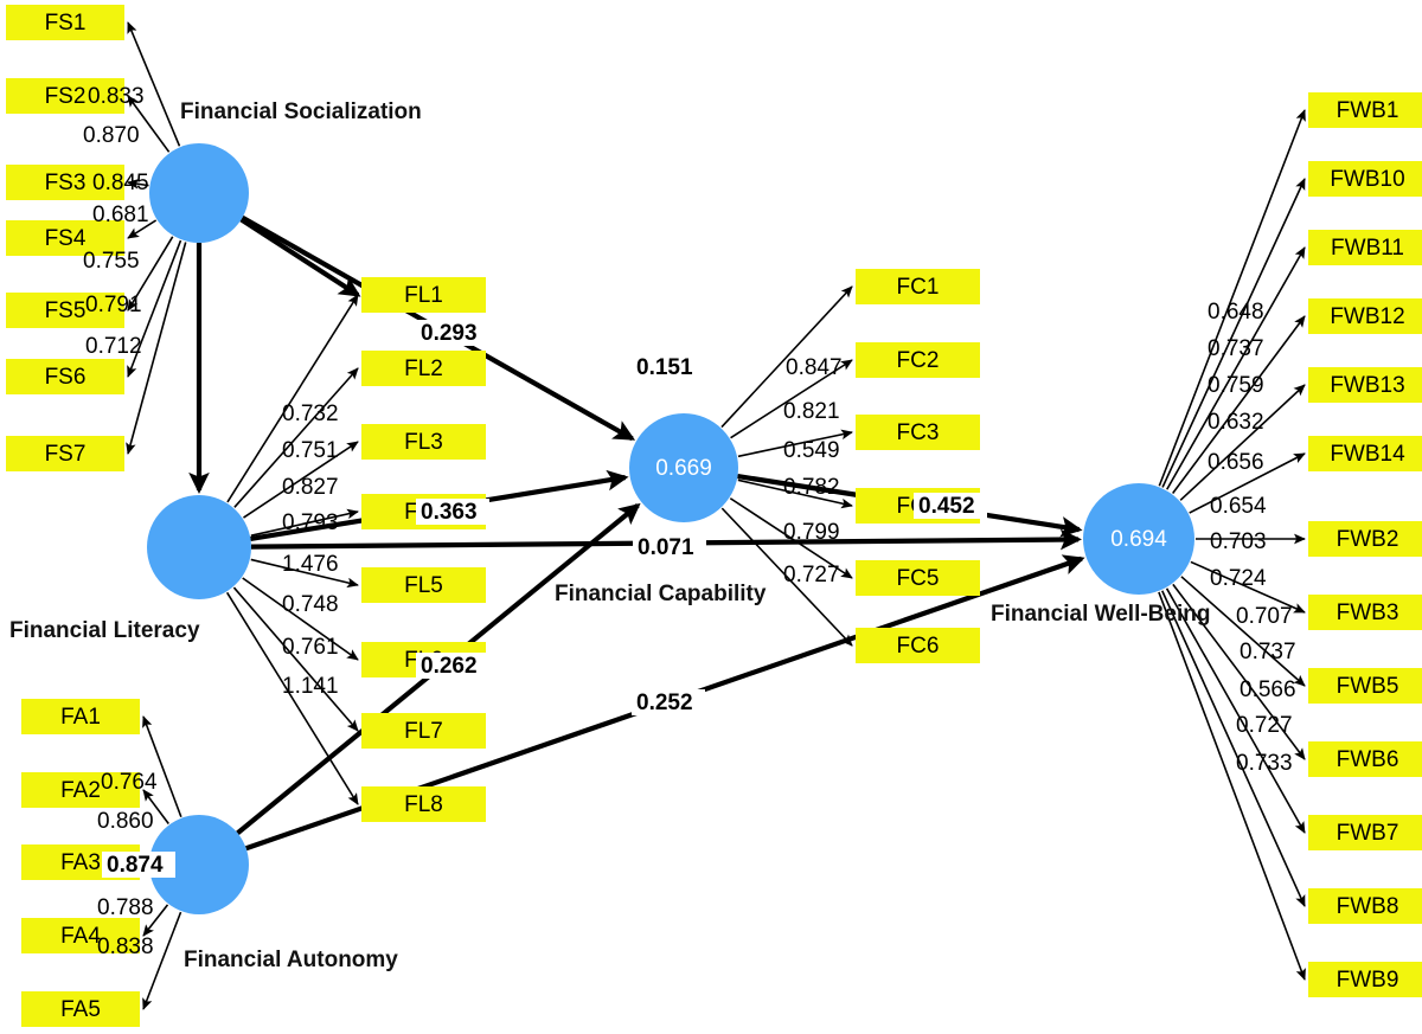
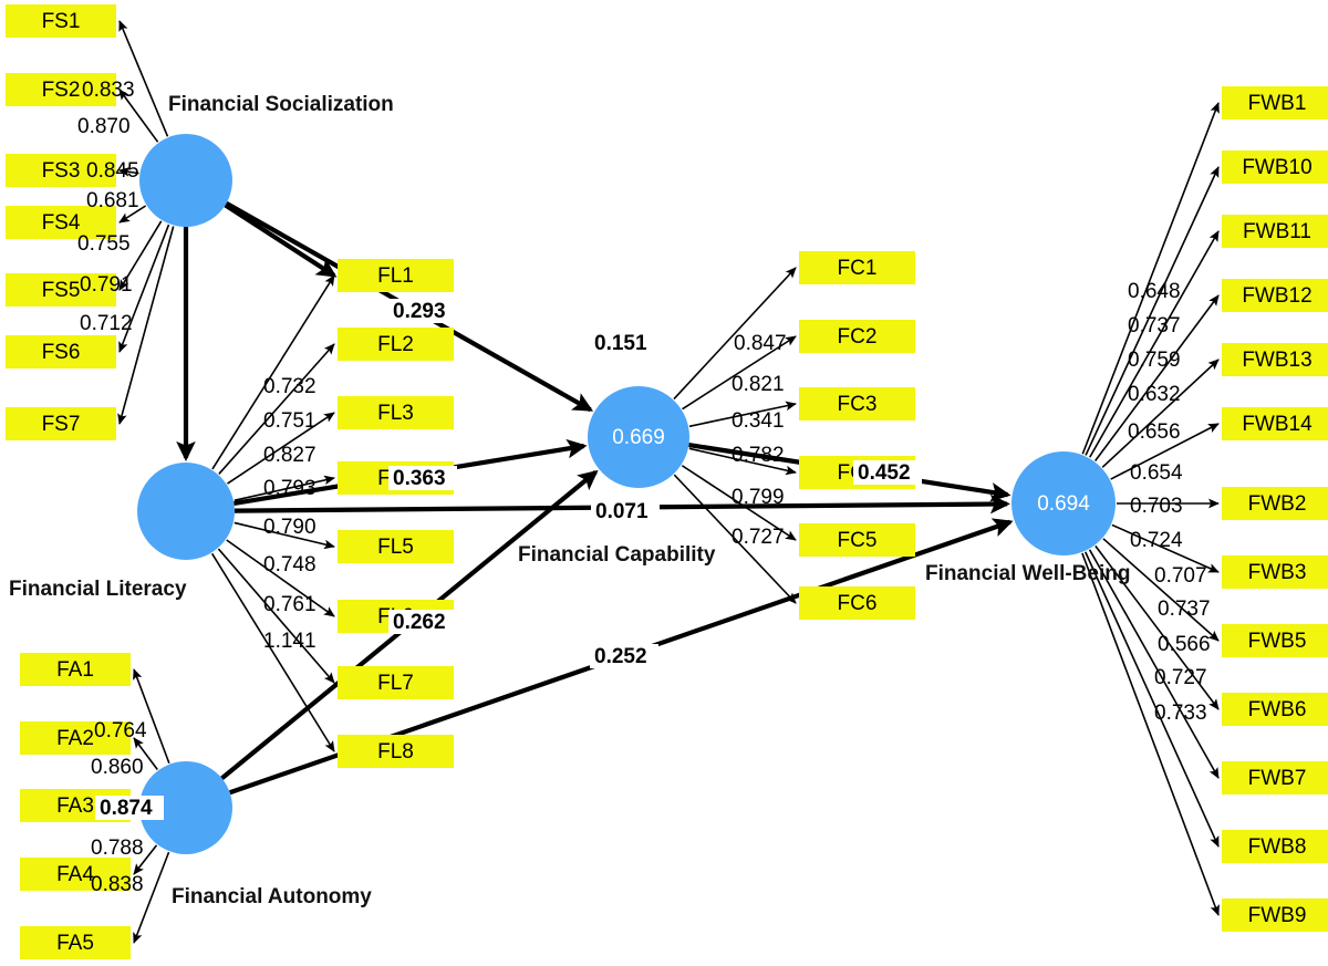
  FS1
  FS2
  FS3
  FS4
  FS5
  FS6
  FS7
  FL1
  FL2
  FL3
  FL5
  FL7
  FL8
  FA1
  FA2
  FA3
  FA4
  FA5
  FC1
  FC2
  FC3
  FC5
  FC6
  FWB1
  FWB10
  FWB11
  FWB12
  FWB13
  FWB14
  FWB2
  FWB3
  FWB5
  FWB6
  FWB7
  FWB8
  FWB9
  0.669
  0.694
  0.833
  0.870
  0.845
  0.681
  0.755
  0.791
  0.712
  0.732
  0.751
  0.827
  0.793
- 1.476
+ 0.790
  0.748
  0.761
  1.141
  0.764
  0.860
  0.788
  0.838
  0.847
  0.821
- 0.549
+ 0.341
  0.782
  0.799
  0.727
  0.648
  0.737
  0.759
  0.632
  0.656
  0.654
  0.703
  0.724
  0.707
  0.737
  0.566
  0.727
  0.733
  0.151
  0.293
  0.363
  0.071
  0.262
  0.252
  0.452
  0.874
  Financial Socialization
  Financial Literacy
  Financial Autonomy
  Financial Capability
  Financial Well-Being
